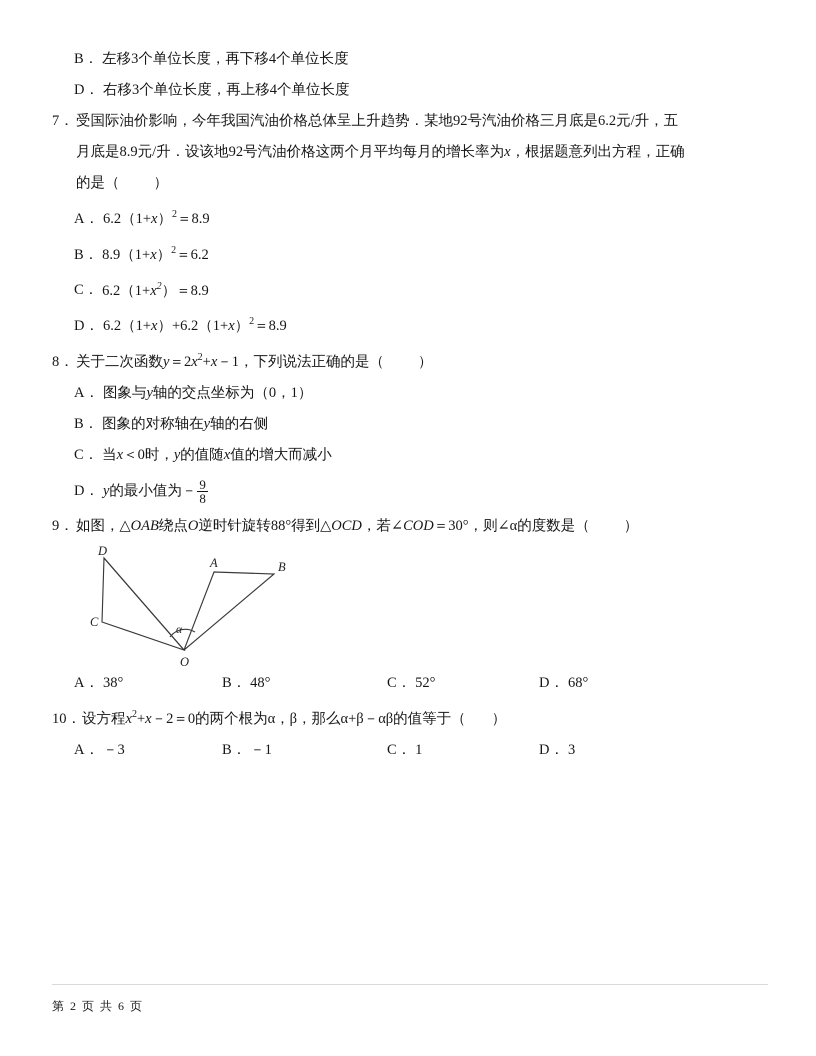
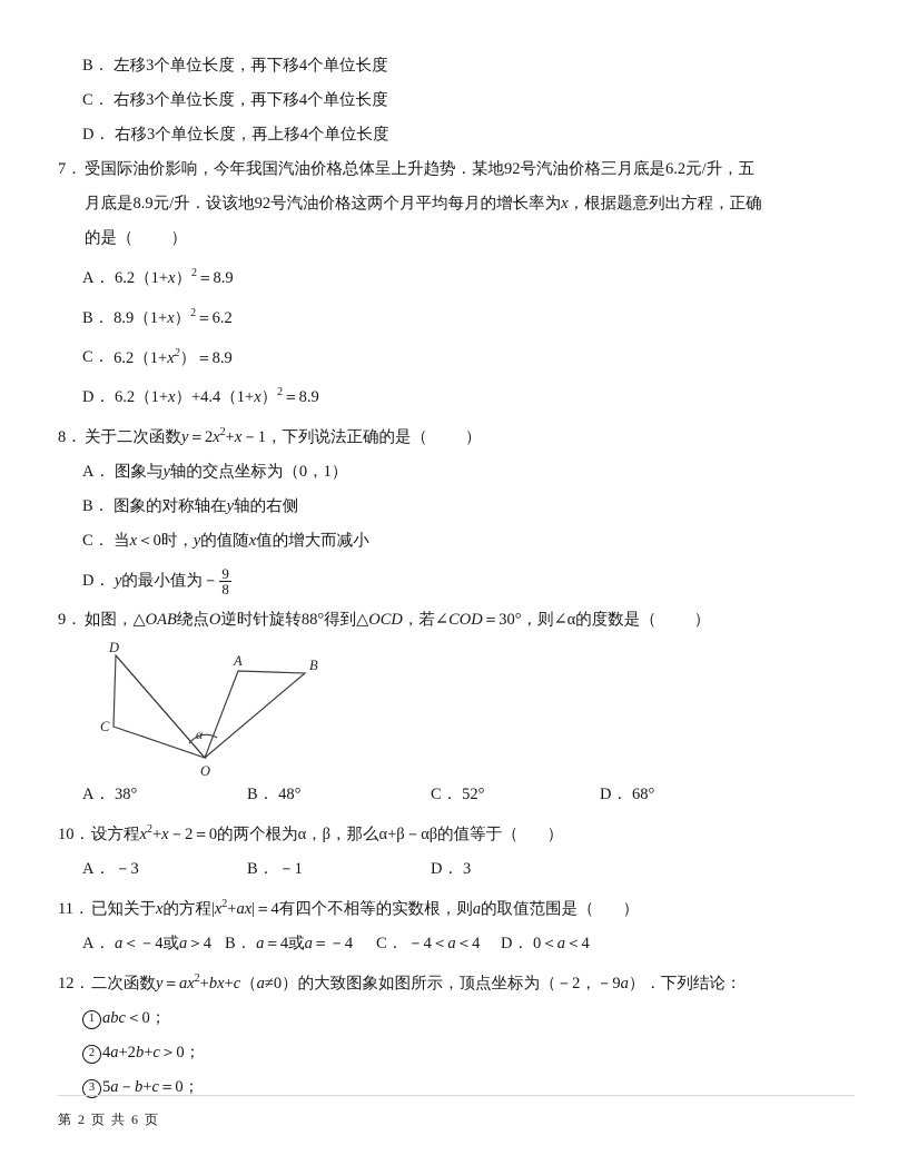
  B． 左移3个单位长度，再下移4个单位长度
+ C． 右移3个单位长度，再下移4个单位长度
  D． 右移3个单位长度，再上移4个单位长度
  7． 受国际油价影响，今年我国汽油价格总体呈上升趋势．某地92号汽油价格三月底是6.2元/升，五
  月底是8.9元/升．设该地92号汽油价格这两个月平均每月的增长率为x，根据题意列出方程，正确
  的是（ ）
  A． 6.2（1+x）2＝8.9
  B． 8.9（1+x）2＝6.2
  C． 6.2（1+x2）＝8.9
- D． 6.2（1+x）+6.2（1+x）2＝8.9
+ D． 6.2（1+x）+4.4（1+x）2＝8.9
  8． 关于二次函数y＝2x2+x－1，下列说法正确的是（ ）
  A． 图象与y轴的交点坐标为（0，1）
  B． 图象的对称轴在y轴的右侧
  C． 当x＜0时，y的值随x值的增大而减小
  D． y的最小值为－
  9
  8
  9． 如图，△OAB绕点O逆时针旋转88°得到△OCD，若∠COD＝30°，则∠α的度数是（ ）
  D
  C
  A
  B
  O
  α
  A． 38°
  B． 48°
  C． 52°
  D． 68°
  10．设方程x2+x－2＝0的两个根为α，β，那么α+β－αβ的值等于（ ）
  A． －3
  B． －1
- C． 1
  D． 3
+ 11．已知关于x的方程|x2+ax|＝4有四个不相等的实数根，则a的取值范围是（ ）
+ A． a＜－4或a＞4
+ B． a＝4或a＝－4
+ C． －4＜a＜4
+ D． 0＜a＜4
+ 12．二次函数y＝ax2+bx+c（a≠0）的大致图象如图所示，顶点坐标为（－2，－9a）．下列结论：
+ 1 abc＜0；
+ 2 4a+2b+c＞0；
+ 3 5a－b+c＝0；
  第 2 页 共 6 页
